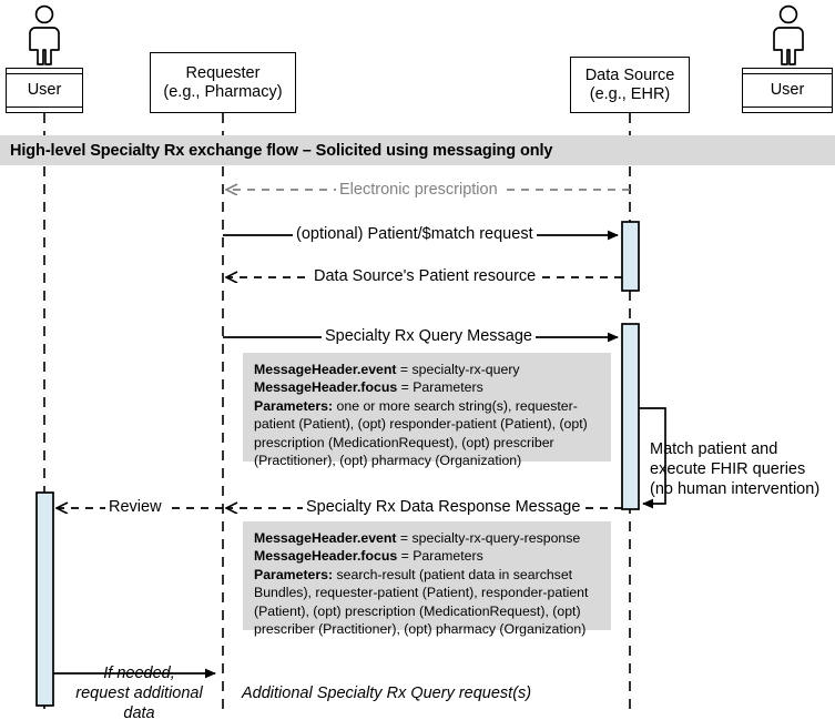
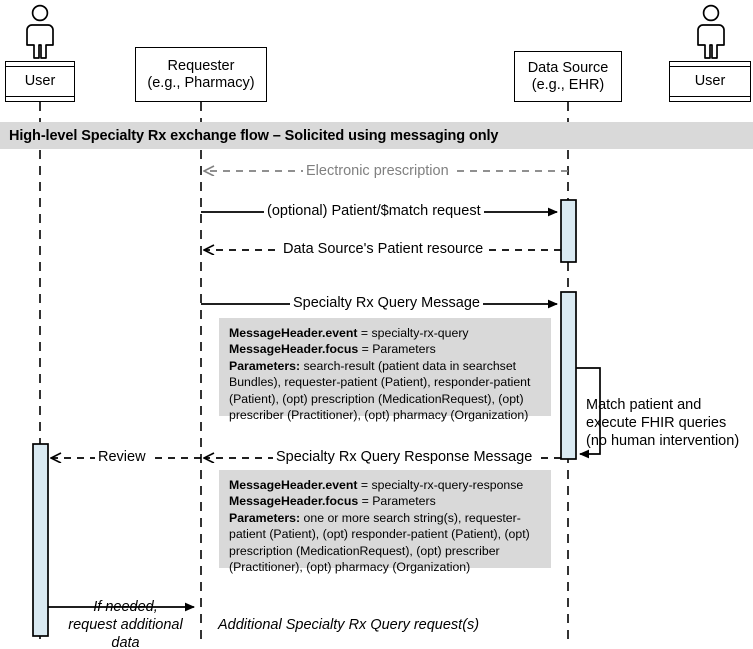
  User
  Requester
  (e.g., Pharmacy)
  Data Source
  (e.g., EHR)
  User
  High-level Specialty Rx exchange flow – Solicited using messaging only
  Electronic prescription
  (optional) Patient/$match request
  Data Source's Patient resource
  Specialty Rx Query Message
- Specialty Rx Data Response Message
+ Specialty Rx Query Response Message
  Review
  MessageHeader.event = specialty-rx-query
  MessageHeader.focus = Parameters
- Parameters: one or more search string(s), requester-patient (Patient), (opt) responder-patient (Patient), (opt) prescription (MedicationRequest), (opt) prescriber (Practitioner), (opt) pharmacy (Organization)
+ Parameters: search-result (patient data in searchset Bundles), requester-patient (Patient), responder-patient (Patient), (opt) prescription (MedicationRequest), (opt) prescriber (Practitioner), (opt) pharmacy (Organization)
  MessageHeader.event = specialty-rx-query-response
  MessageHeader.focus = Parameters
- Parameters: search-result (patient data in searchset Bundles), requester-patient (Patient), responder-patient (Patient), (opt) prescription (MedicationRequest), (opt) prescriber (Practitioner), (opt) pharmacy (Organization)
+ Parameters: one or more search string(s), requester-patient (Patient), (opt) responder-patient (Patient), (opt) prescription (MedicationRequest), (opt) prescriber (Practitioner), (opt) pharmacy (Organization)
  Match patient and
  execute FHIR queries
  (no human intervention)
  If needed,
  request additional
  data
  Additional Specialty Rx Query request(s)
